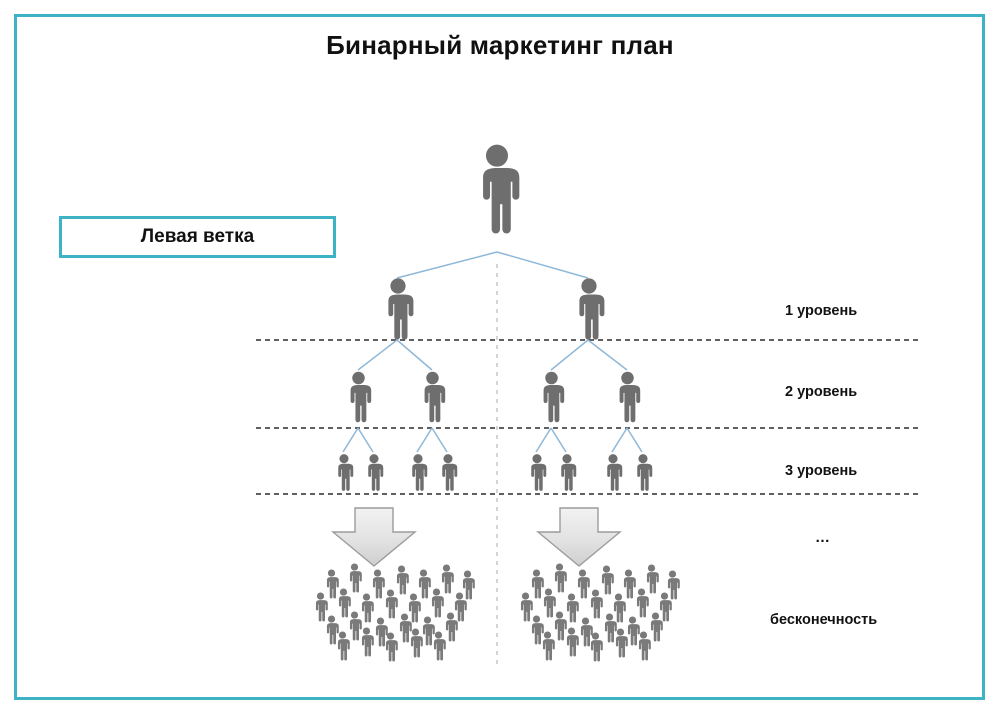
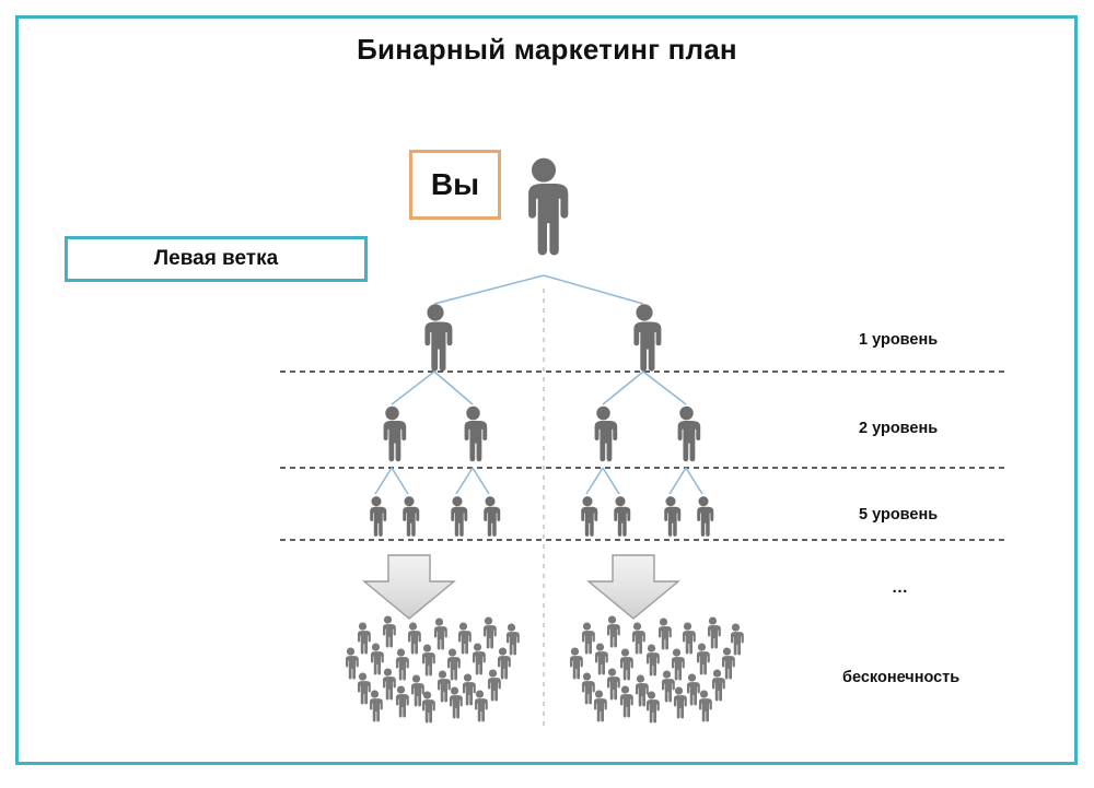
  Бинарный маркетинг план
+ Вы
  Левая ветка
  1 уровень
  2 уровень
- 3 уровень
+ 5 уровень
  …
  бесконечность
